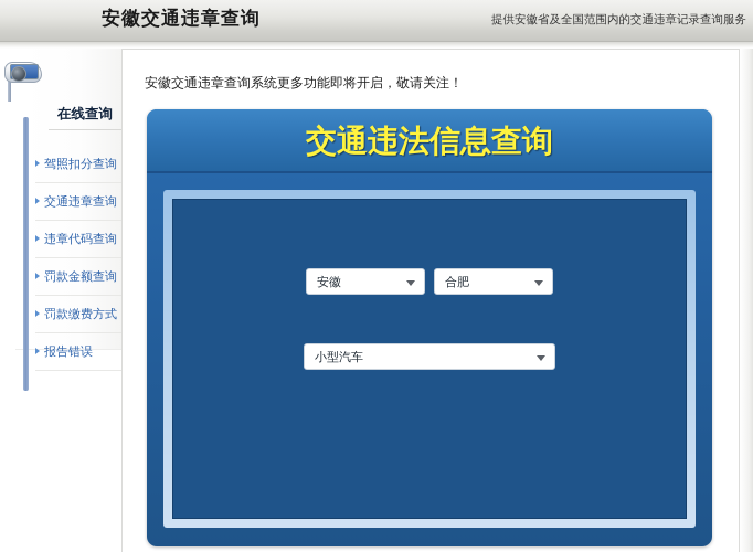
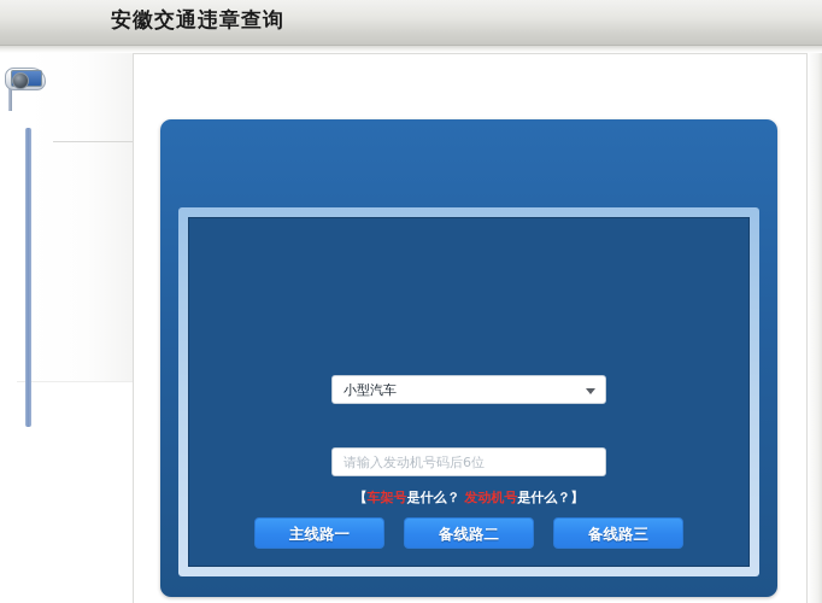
  安徽交通违章查询
- 提供安徽省及全国范围内的交通违章记录查询服务
- 在线查询
- 驾照扣分查询
- 交通违章查询
- 违章代码查询
- 罚款金额查询
- 罚款缴费方式
- 报告错误
- 安徽交通违章查询系统更多功能即将开启，敬请关注！
- 交通违法信息查询
- 安徽 合肥
  小型汽车
+ 请输入发动机号码后6位
+ 【车架号是什么？ 发动机号是什么？】
+ 主线路一 备线路二 备线路三
